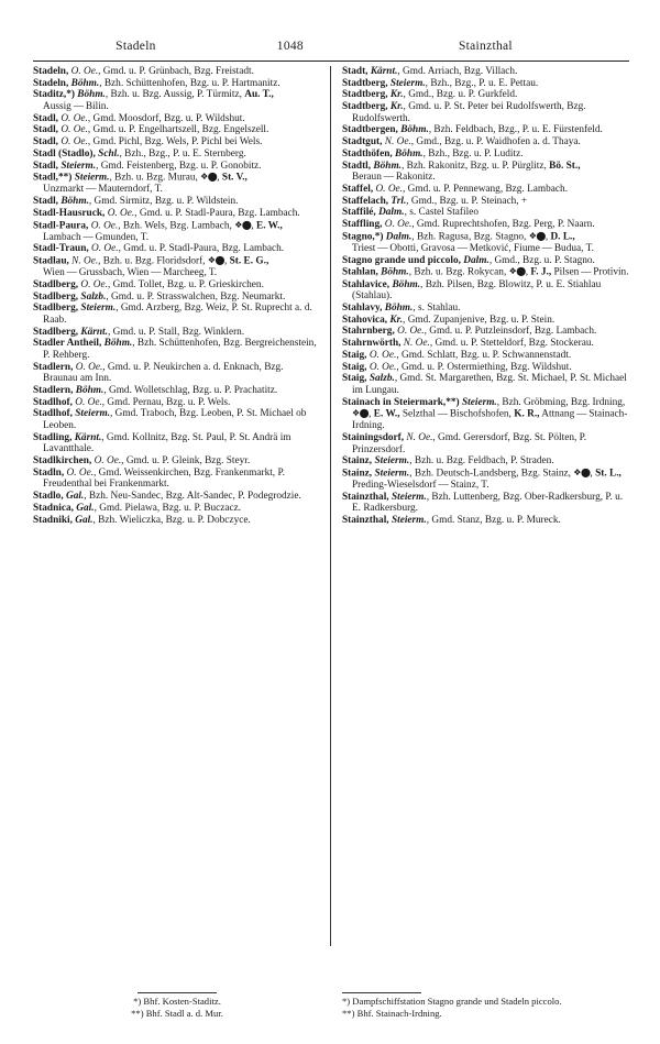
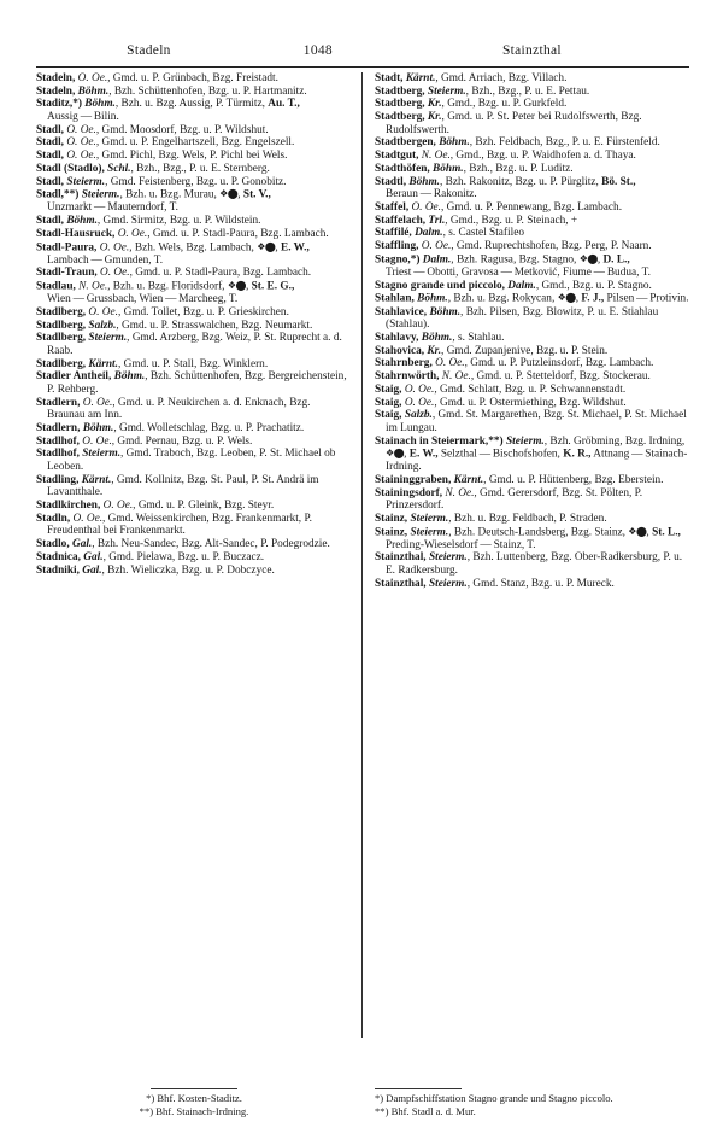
  Stadeln
  1048
  Stainzthal
  Stadeln, O. Oe., Gmd. u. P. Grünbach, Bzg. Freistadt.
  Stadeln, Böhm., Bzh. Schüttenhofen, Bzg. u. P. Hartmanitz.
  Staditz,*) Böhm., Bzh. u. Bzg. Aussig, P. Türmitz, Au. T., Aussig — Bilin.
  Stadl, O. Oe., Gmd. Moosdorf, Bzg. u. P. Wildshut.
  Stadl, O. Oe., Gmd. u. P. Engelhartszell, Bzg. Engelszell.
  Stadl, O. Oe., Gmd. Pichl, Bzg. Wels, P. Pichl bei Wels.
  Stadl (Stadlo), Schl., Bzh., Bzg., P. u. E. Sternberg.
  Stadl, Steierm., Gmd. Feistenberg, Bzg. u. P. Gonobitz.
  Stadl,**) Steierm., Bzh. u. Bzg. Murau, ❖⬤, St. V., Unzmarkt — Mauterndorf, T.
  Stadl, Böhm., Gmd. Sirmitz, Bzg. u. P. Wildstein.
  Stadl-Hausruck, O. Oe., Gmd. u. P. Stadl-Paura, Bzg. Lambach.
  Stadl-Paura, O. Oe., Bzh. Wels, Bzg. Lambach, ❖⬤, E. W., Lambach — Gmunden, T.
  Stadl-Traun, O. Oe., Gmd. u. P. Stadl-Paura, Bzg. Lambach.
  Stadlau, N. Oe., Bzh. u. Bzg. Floridsdorf, ❖⬤, St. E. G., Wien — Grussbach, Wien — Marcheeg, T.
  Stadlberg, O. Oe., Gmd. Tollet, Bzg. u. P. Grieskirchen.
  Stadlberg, Salzb., Gmd. u. P. Strasswalchen, Bzg. Neumarkt.
  Stadlberg, Steierm., Gmd. Arzberg, Bzg. Weiz, P. St. Ruprecht a. d. Raab.
  Stadlberg, Kärnt., Gmd. u. P. Stall, Bzg. Winklern.
  Stadler Antheil, Böhm., Bzh. Schüttenhofen, Bzg. Bergreichenstein, P. Rehberg.
  Stadlern, O. Oe., Gmd. u. P. Neukirchen a. d. Enknach, Bzg. Braunau am Inn.
  Stadlern, Böhm., Gmd. Wolletschlag, Bzg. u. P. Prachatitz.
  Stadlhof, O. Oe., Gmd. Pernau, Bzg. u. P. Wels.
  Stadlhof, Steierm., Gmd. Traboch, Bzg. Leoben, P. St. Michael ob Leoben.
  Stadling, Kärnt., Gmd. Kollnitz, Bzg. St. Paul, P. St. Andrä im Lavantthale.
  Stadlkirchen, O. Oe., Gmd. u. P. Gleink, Bzg. Steyr.
  Stadln, O. Oe., Gmd. Weissenkirchen, Bzg. Frankenmarkt, P. Freudenthal bei Frankenmarkt.
  Stadlo, Gal., Bzh. Neu-Sandec, Bzg. Alt-Sandec, P. Podegrodzie.
  Stadnica, Gal., Gmd. Pielawa, Bzg. u. P. Buczacz.
  Stadniki, Gal., Bzh. Wieliczka, Bzg. u. P. Dobczyce.
  Stadt, Kärnt., Gmd. Arriach, Bzg. Villach.
  Stadtberg, Steierm., Bzh., Bzg., P. u. E. Pettau.
  Stadtberg, Kr., Gmd., Bzg. u. P. Gurkfeld.
  Stadtberg, Kr., Gmd. u. P. St. Peter bei Rudolfswerth, Bzg. Rudolfswerth.
  Stadtbergen, Böhm., Bzh. Feldbach, Bzg., P. u. E. Fürstenfeld.
  Stadtgut, N. Oe., Gmd., Bzg. u. P. Waidhofen a. d. Thaya.
  Stadthöfen, Böhm., Bzh., Bzg. u. P. Luditz.
  Stadtl, Böhm., Bzh. Rakonitz, Bzg. u. P. Pürglitz, Bö. St., Beraun — Rakonitz.
  Staffel, O. Oe., Gmd. u. P. Pennewang, Bzg. Lambach.
  Staffelach, Trl., Gmd., Bzg. u. P. Steinach, +
  Staffilé, Dalm., s. Castel Stafileo
  Staffling, O. Oe., Gmd. Ruprechtshofen, Bzg. Perg, P. Naarn.
  Stagno,*) Dalm., Bzh. Ragusa, Bzg. Stagno, ❖⬤, D. L., Triest — Obotti, Gravosa — Metković, Fiume — Budua, T.
  Stagno grande und piccolo, Dalm., Gmd., Bzg. u. P. Stagno.
  Stahlan, Böhm., Bzh. u. Bzg. Rokycan, ❖⬤, F. J., Pilsen — Protivin.
  Stahlavice, Böhm., Bzh. Pilsen, Bzg. Blowitz, P. u. E. Stiahlau (Stahlau).
  Stahlavy, Böhm., s. Stahlau.
  Stahovica, Kr., Gmd. Zupanjenive, Bzg. u. P. Stein.
  Stahrnberg, O. Oe., Gmd. u. P. Putzleinsdorf, Bzg. Lambach.
  Stahrnwörth, N. Oe., Gmd. u. P. Stetteldorf, Bzg. Stockerau.
  Staig, O. Oe., Gmd. Schlatt, Bzg. u. P. Schwannenstadt.
  Staig, O. Oe., Gmd. u. P. Ostermiething, Bzg. Wildshut.
  Staig, Salzb., Gmd. St. Margarethen, Bzg. St. Michael, P. St. Michael im Lungau.
  Stainach in Steiermark,**) Steierm., Bzh. Gröbming, Bzg. Irdning, ❖⬤, E. W., Selzthal — Bischofshofen, K. R., Attnang — Stainach-Irdning.
+ Staininggraben, Kärnt., Gmd. u. P. Hüttenberg, Bzg. Eberstein.
  Stainingsdorf, N. Oe., Gmd. Gerersdorf, Bzg. St. Pölten, P. Prinzersdorf.
  Stainz, Steierm., Bzh. u. Bzg. Feldbach, P. Straden.
  Stainz, Steierm., Bzh. Deutsch-Landsberg, Bzg. Stainz, ❖⬤, St. L., Preding-Wieselsdorf — Stainz, T.
  Stainzthal, Steierm., Bzh. Luttenberg, Bzg. Ober-Radkersburg, P. u. E. Radkersburg.
  Stainzthal, Steierm., Gmd. Stanz, Bzg. u. P. Mureck.
  *) Bhf. Kosten-Staditz.
- **) Bhf. Stadl a. d. Mur.
+ **) Bhf. Stainach-Irdning.
- *) Dampfschiffstation Stagno grande und Stadeln piccolo.
+ *) Dampfschiffstation Stagno grande und Stagno piccolo.
- **) Bhf. Stainach-Irdning.
+ **) Bhf. Stadl a. d. Mur.
